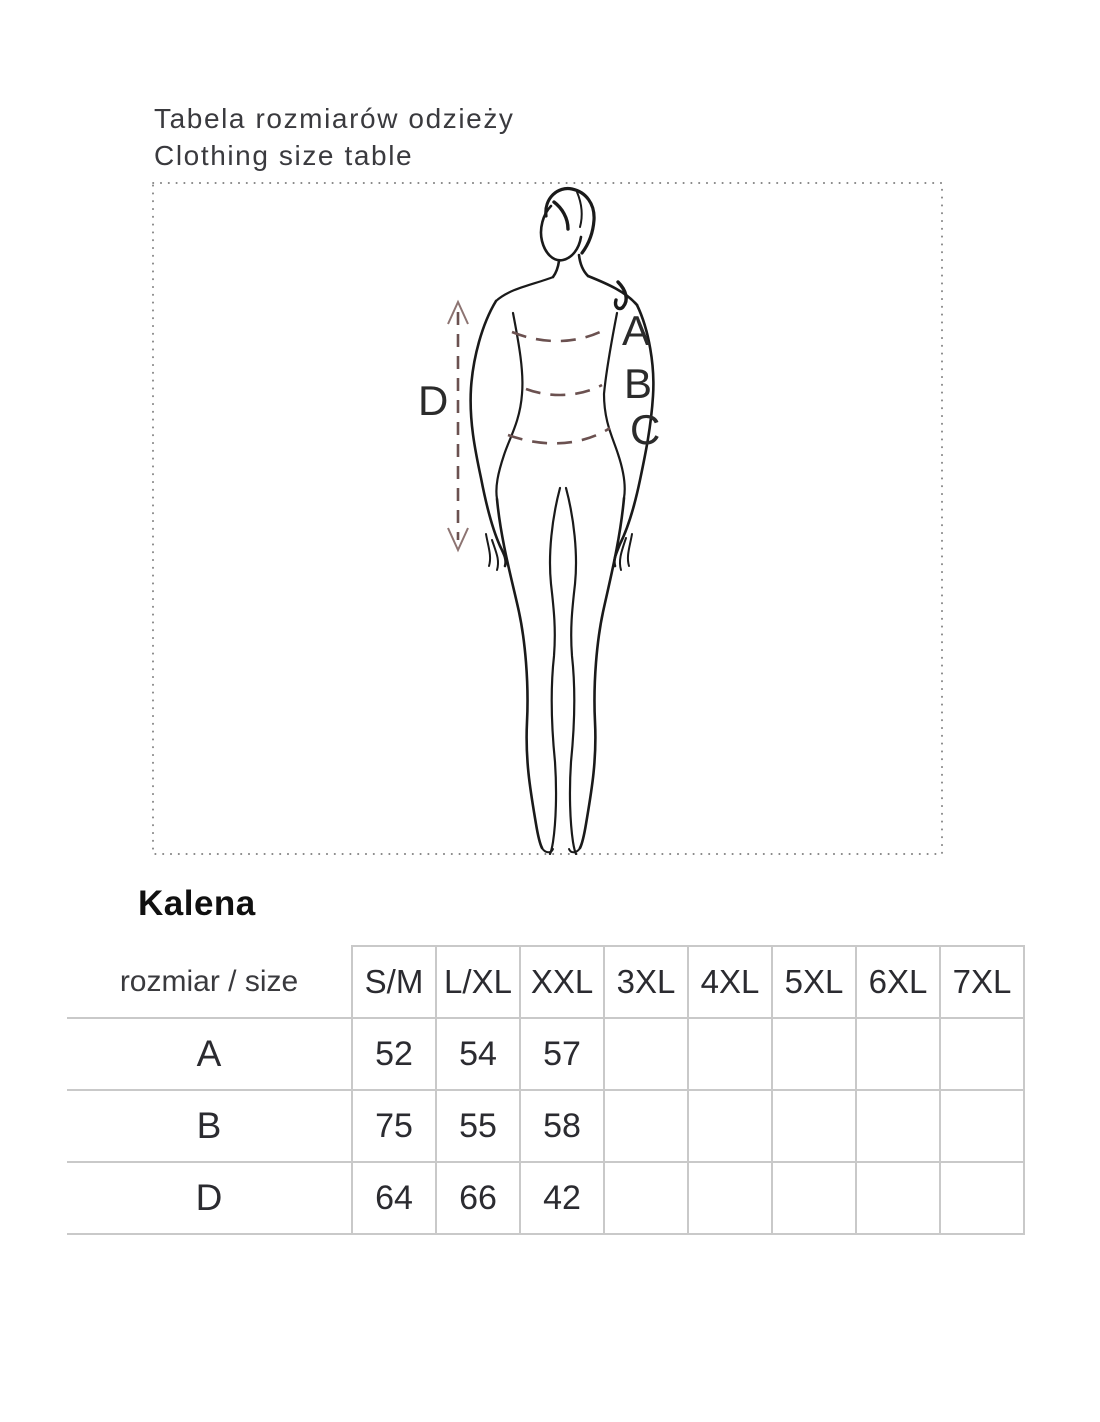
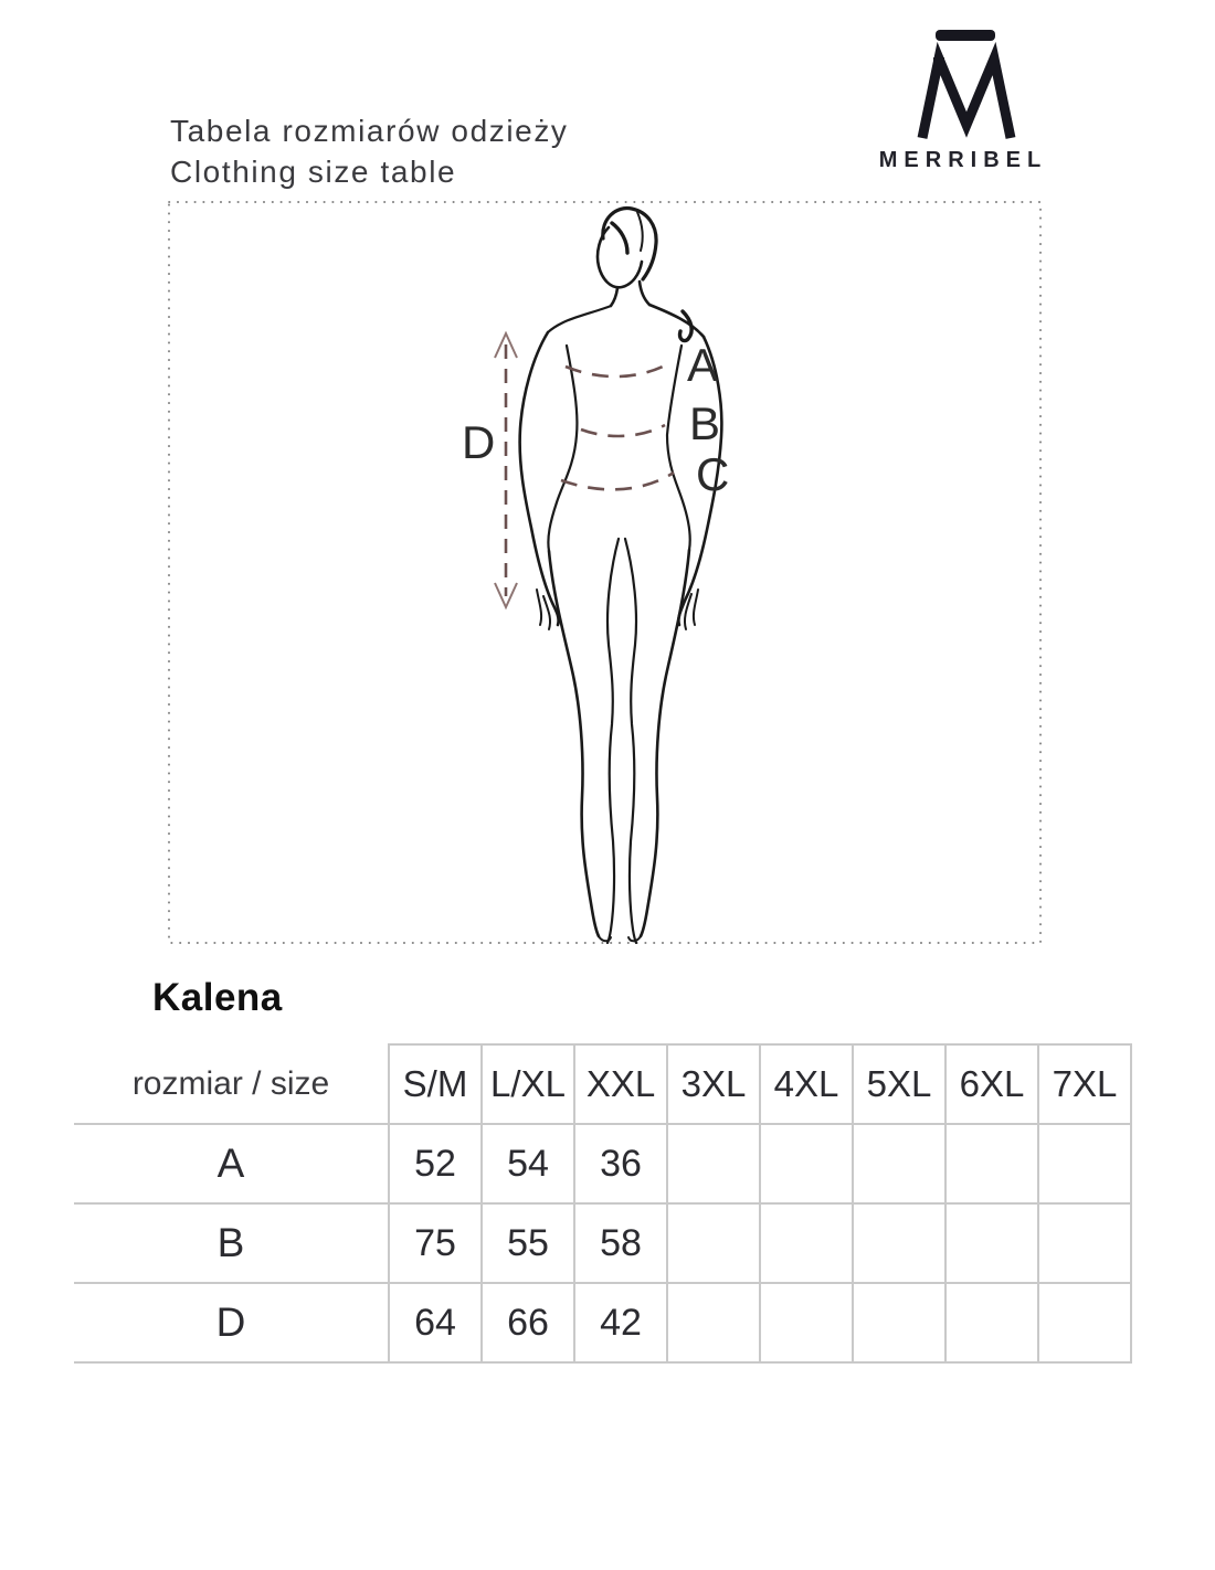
  Tabela rozmiarów odzieży
  Clothing size table
+ MERRIBEL
  A
  B
  C
  D
  Kalena
  rozmiar / size	S/M	L/XL	XXL	3XL	4XL	5XL	6XL	7XL
- A	52	54	57
+ A	52	54	36
  B	75	55	58
  D	64	66	42
